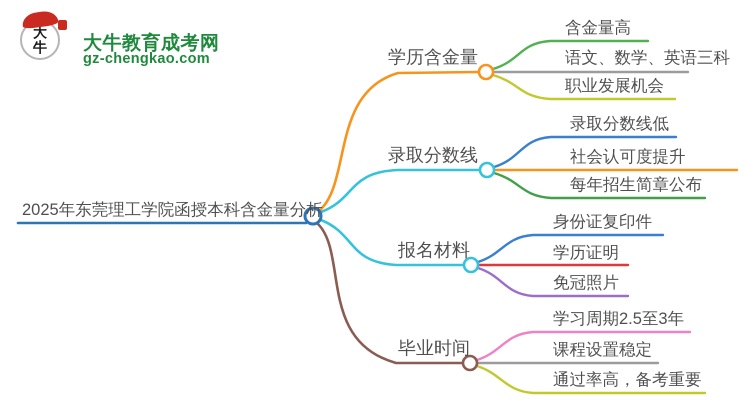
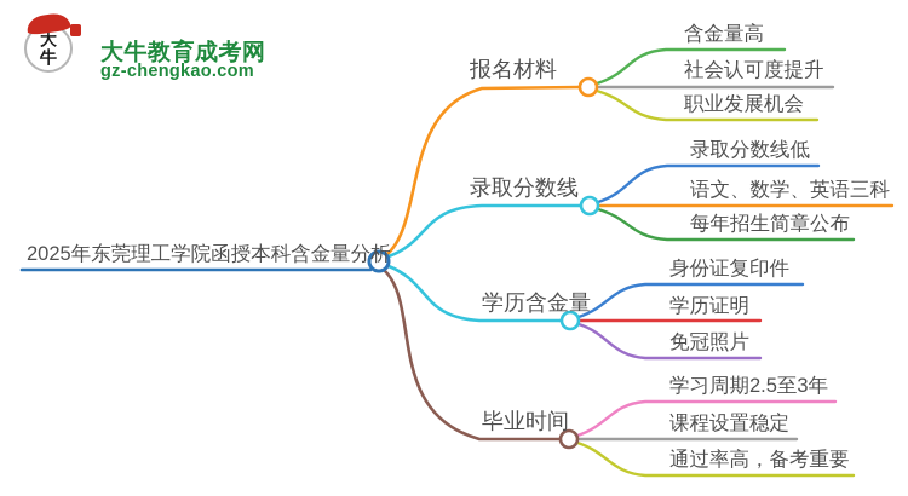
  大牛
  大牛教育成考网
  gz-chengkao.com
  2025年东莞理工学院函授本科含金量分析
- 学历含金量
+ 报名材料
  录取分数线
- 报名材料
+ 学历含金量
  毕业时间
  含金量高
- 语文、数学、英语三科
+ 社会认可度提升
  职业发展机会
  录取分数线低
- 社会认可度提升
+ 语文、数学、英语三科
  每年招生简章公布
  身份证复印件
  学历证明
  免冠照片
  学习周期2.5至3年
  课程设置稳定
  通过率高，备考重要
